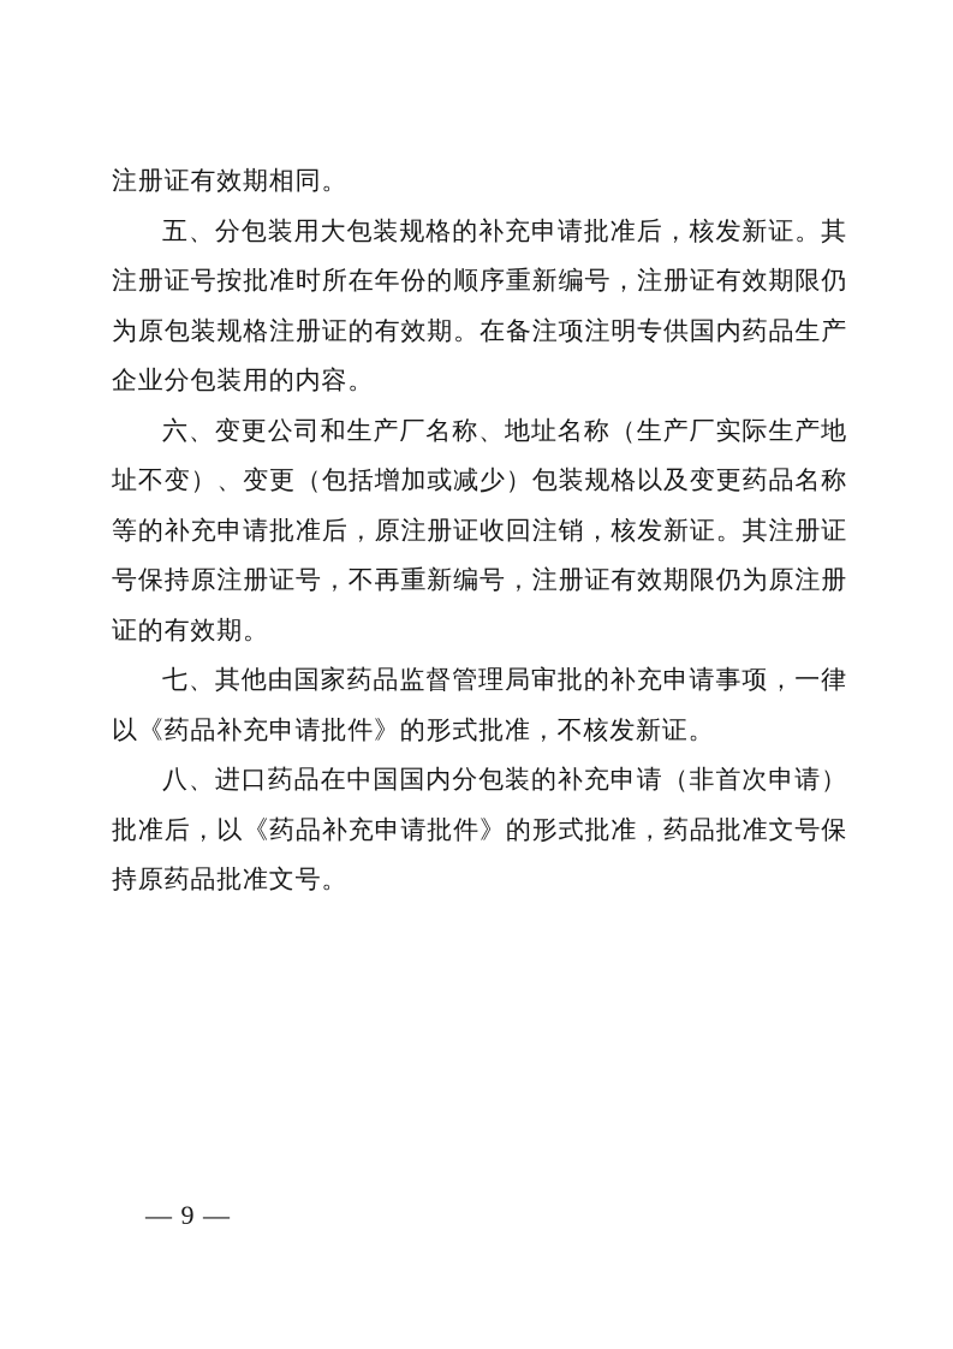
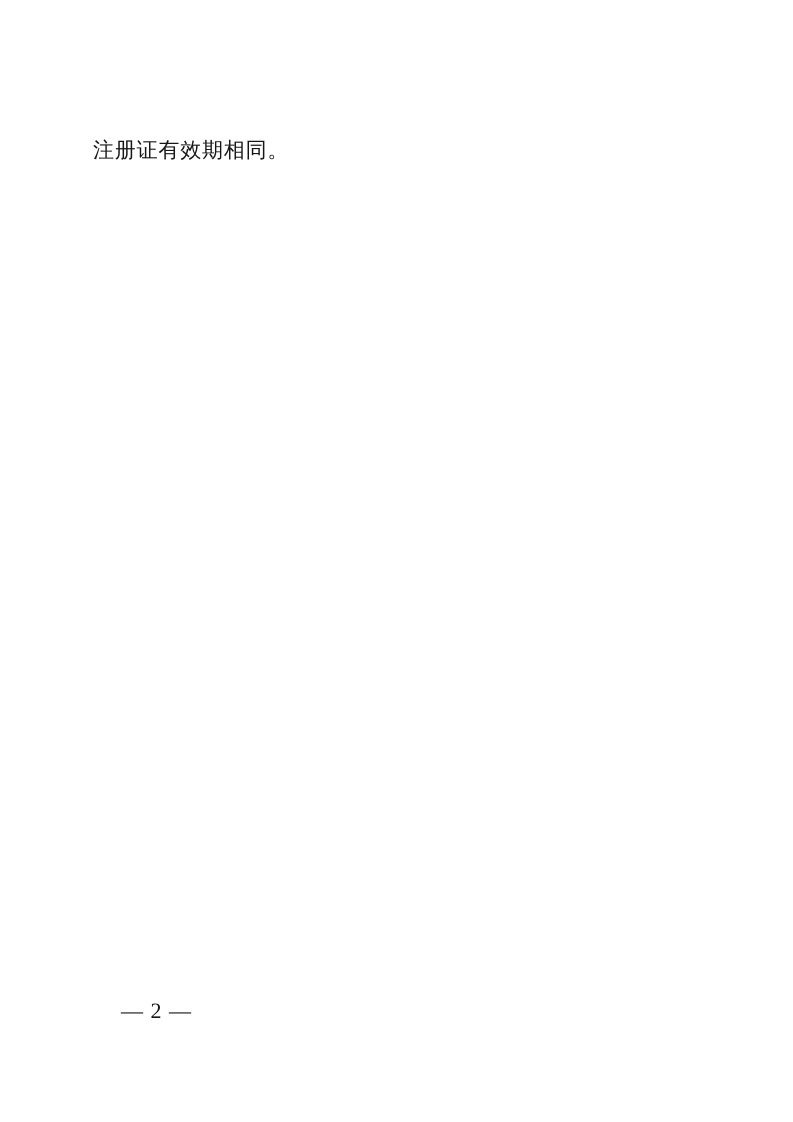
  注册证有效期相同。
- 五、分包装用大包装规格的补充申请批准后，核发新证。其注册证号按批准时所在年份的顺序重新编号，注册证有效期限仍为原包装规格注册证的有效期。在备注项注明专供国内药品生产企业分包装用的内容。
- 六、变更公司和生产厂名称、地址名称（生产厂实际生产地址不变）、变更（包括增加或减少）包装规格以及变更药品名称等的补充申请批准后，原注册证收回注销，核发新证。其注册证号保持原注册证号，不再重新编号，注册证有效期限仍为原注册证的有效期。
- 七、其他由国家药品监督管理局审批的补充申请事项，一律以《药品补充申请批件》的形式批准，不核发新证。
- 八、进口药品在中国国内分包装的补充申请（非首次申请）批准后，以《药品补充申请批件》的形式批准，药品批准文号保持原药品批准文号。
- — 9 —
+ — 2 —
